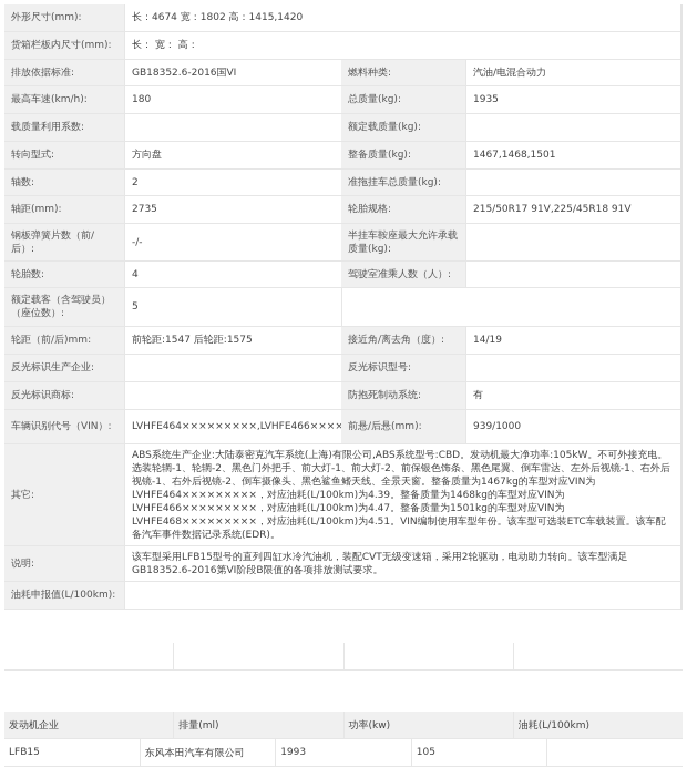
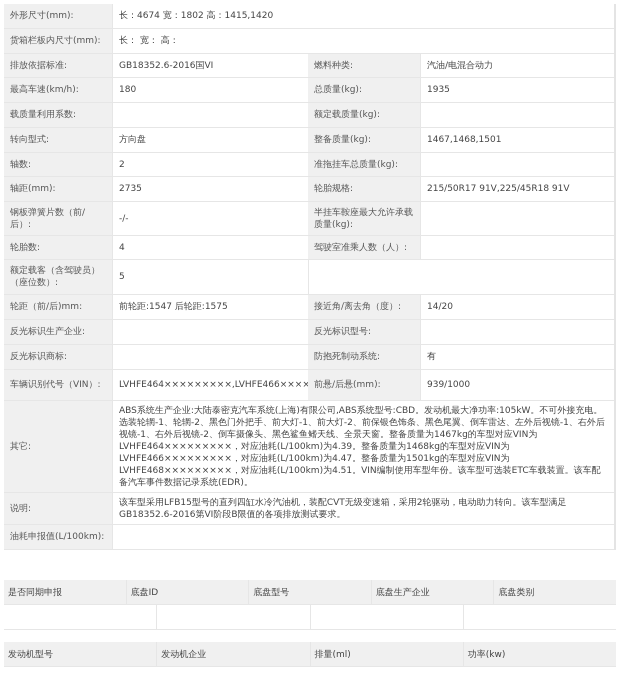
  外形尺寸(mm):
  长：4674 宽：1802 高：1415,1420
  货箱栏板内尺寸(mm):
  长： 宽： 高：
  排放依据标准:
  GB18352.6-2016国VI
  燃料种类:
  汽油/电混合动力
  最高车速(km/h):
  180
  总质量(kg):
  1935
  载质量利用系数:
  额定载质量(kg):
  转向型式:
  方向盘
  整备质量(kg):
  1467,1468,1501
  轴数:
  2
  准拖挂车总质量(kg):
  轴距(mm):
  2735
  轮胎规格:
  215/50R17 91V,225/45R18 91V
  钢板弹簧片数（前/后）:
  -/-
  半挂车鞍座最大允许承载质量(kg):
  轮胎数:
  4
  驾驶室准乘人数（人）:
  额定载客（含驾驶员）（座位数）:
  5
  轮距（前/后)mm:
  前轮距:1547 后轮距:1575
  接近角/离去角（度）:
- 14/19
+ 14/20
  反光标识生产企业:
  反光标识型号:
  反光标识商标:
  防抱死制动系统:
  有
  车辆识别代号（VIN）:
  前悬/后悬(mm):
  939/1000
  其它:
  ABS系统生产企业:大陆泰密克汽车系统(上海)有限公司,ABS系统型号:CBD。发动机最大净功率:105kW。不可外接充电。选装轮辋-1、轮辋-2、黑色门外把手、前大灯-1、前大灯-2、前保银色饰条、黑色尾翼、倒车雷达、左外后视镜-1、右外后视镜-1、右外后视镜-2、倒车摄像头、黑色鲨鱼鳍天线、全景天窗。整备质量为1467kg的车型对应VIN为LVHFE464×××××××××，对应油耗(L/100km)为4.39。整备质量为1468kg的车型对应VIN为LVHFE466×××××××××，对应油耗(L/100km)为4.47。整备质量为1501kg的车型对应VIN为LVHFE468×××××××××，对应油耗(L/100km)为4.51。VIN编制使用车型年份。该车型可选装ETC车载装置。该车配备汽车事件数据记录系统(EDR)。
  说明:
  该车型采用LFB15型号的直列四缸水冷汽油机，装配CVT无级变速箱，采用2轮驱动，电动助力转向。该车型满足GB18352.6-2016第VI阶段B限值的各项排放测试要求。
  油耗申报值(L/100km):
+ 是否同期申报
+ 底盘ID
+ 底盘型号
+ 底盘生产企业
+ 底盘类别
+ 发动机型号
  发动机企业
  排量(ml)
  功率(kw)
- 油耗(L/100km)
- LFB15
- 东风本田汽车有限公司
- 1993
- 105
